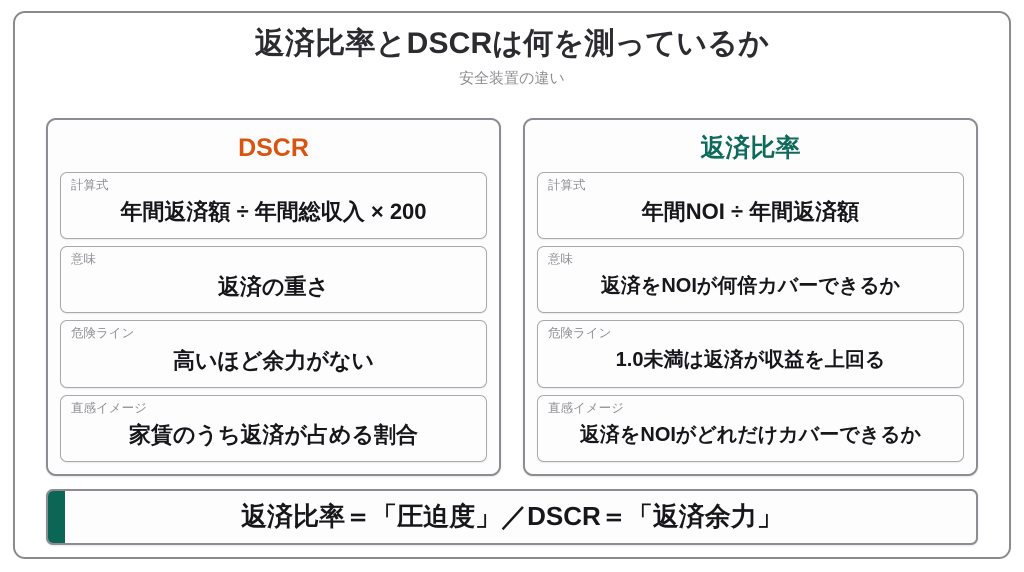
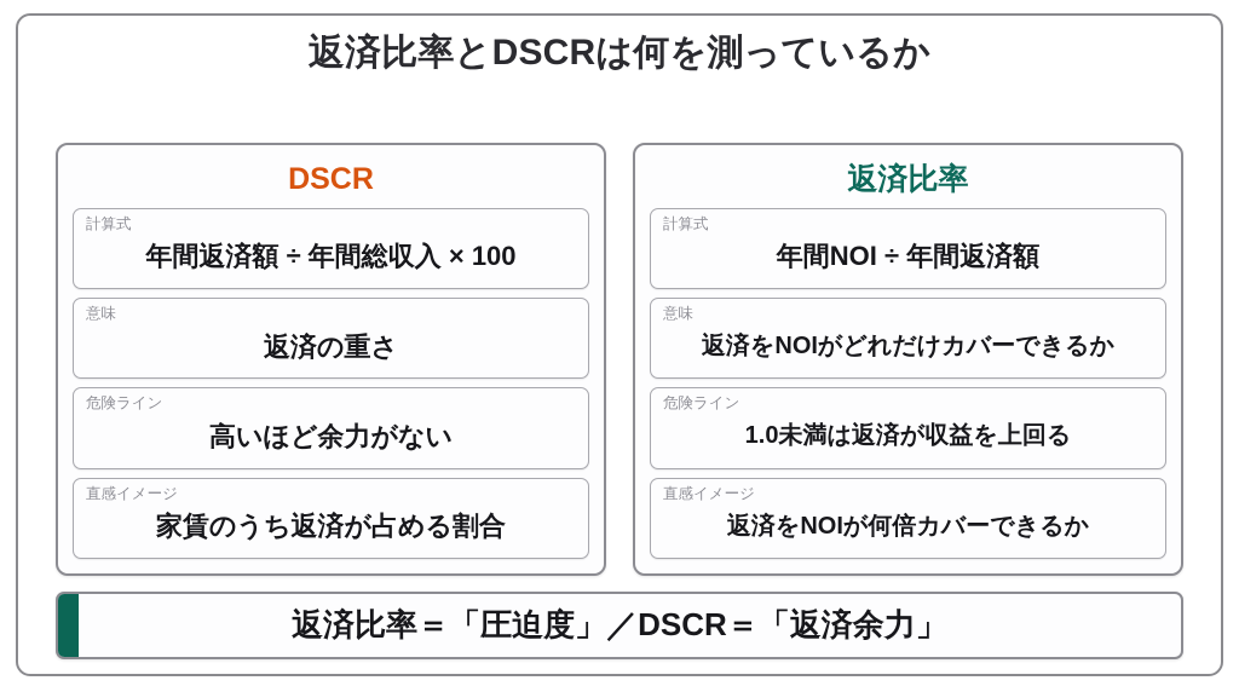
  返済比率とDSCRは何を測っているか
- 安全装置の違い
  DSCR
  計算式
- 年間返済額 ÷ 年間総収入 × 200
+ 年間返済額 ÷ 年間総収入 × 100
  意味
  返済の重さ
  危険ライン
  高いほど余力がない
  直感イメージ
  家賃のうち返済が占める割合
  返済比率
  計算式
  年間NOI ÷ 年間返済額
  意味
- 返済をNOIが何倍カバーできるか
+ 返済をNOIがどれだけカバーできるか
  危険ライン
  1.0未満は返済が収益を上回る
  直感イメージ
- 返済をNOIがどれだけカバーできるか
+ 返済をNOIが何倍カバーできるか
  返済比率＝「圧迫度」／DSCR＝「返済余力」
